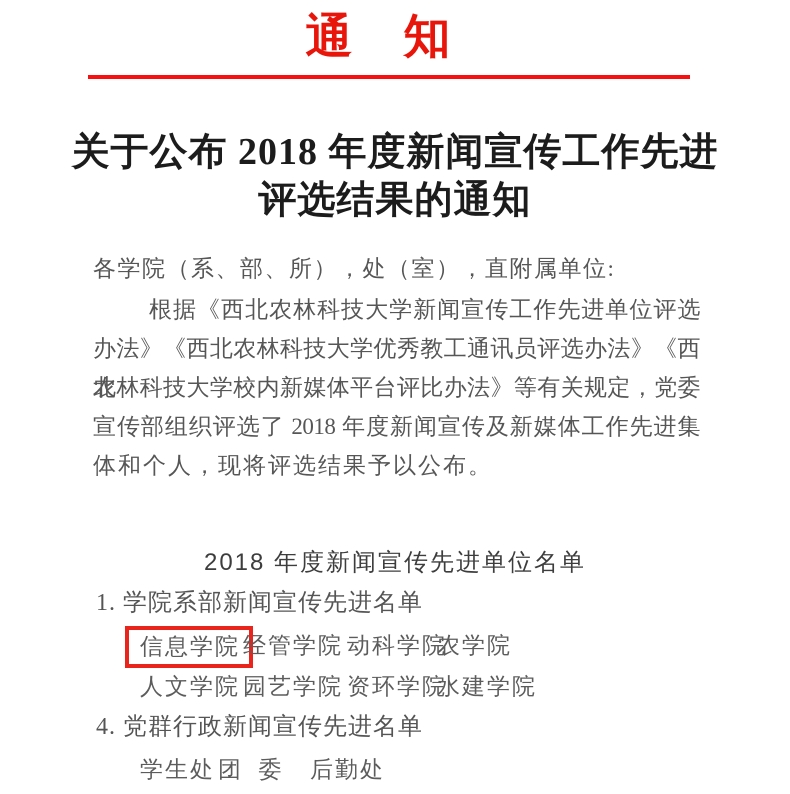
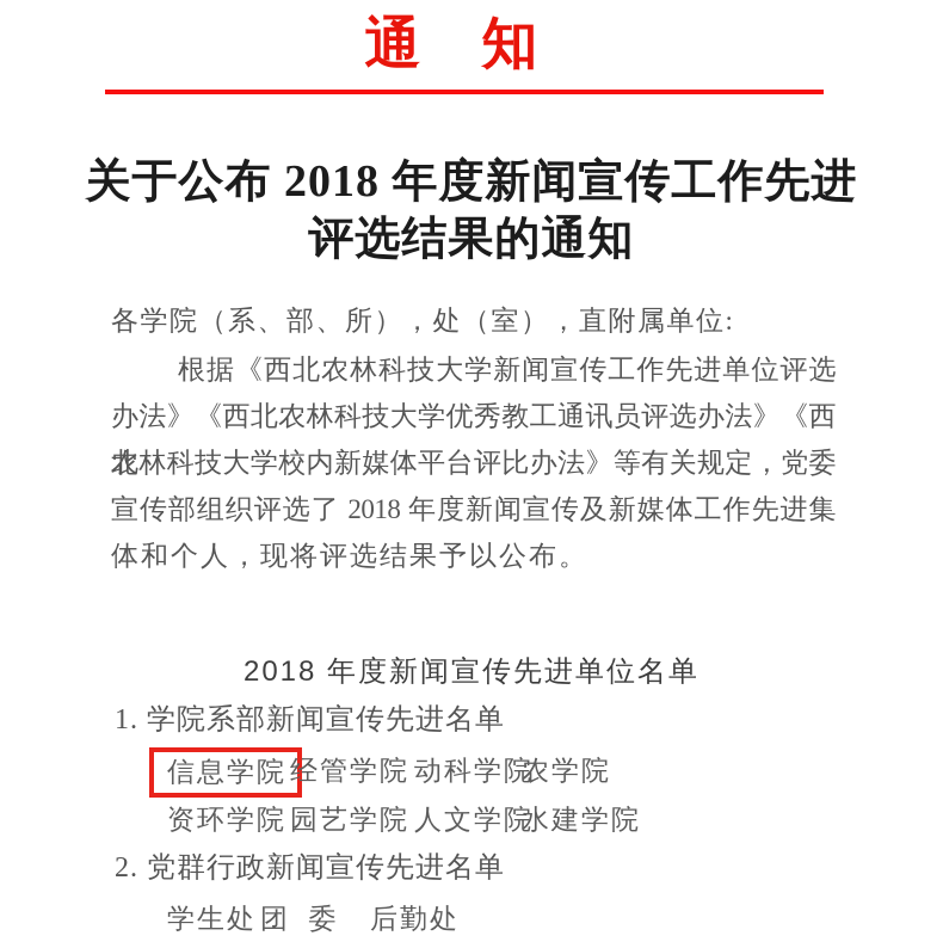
  通 知
  关于公布 2018 年度新闻宣传工作先进
  评选结果的通知
  各学院（系、部、所），处（室），直附属单位:
  根据《西北农林科技大学新闻宣传工作先进单位评选
  办法》《西北农林科技大学优秀教工通讯员评选办法》《西北
  农林科技大学校内新媒体平台评比办法》等有关规定，党委
  宣传部组织评选了 2018 年度新闻宣传及新媒体工作先进集
  体和个人，现将评选结果予以公布。
  2018 年度新闻宣传先进单位名单
  1. 学院系部新闻宣传先进名单
  信息学院
  经管学院
  动科学院
  农学院
- 人文学院
+ 资环学院
  园艺学院
- 资环学院
+ 人文学院
  水建学院
- 4. 党群行政新闻宣传先进名单
+ 2. 党群行政新闻宣传先进名单
  学生处
  团 委
  后勤处
